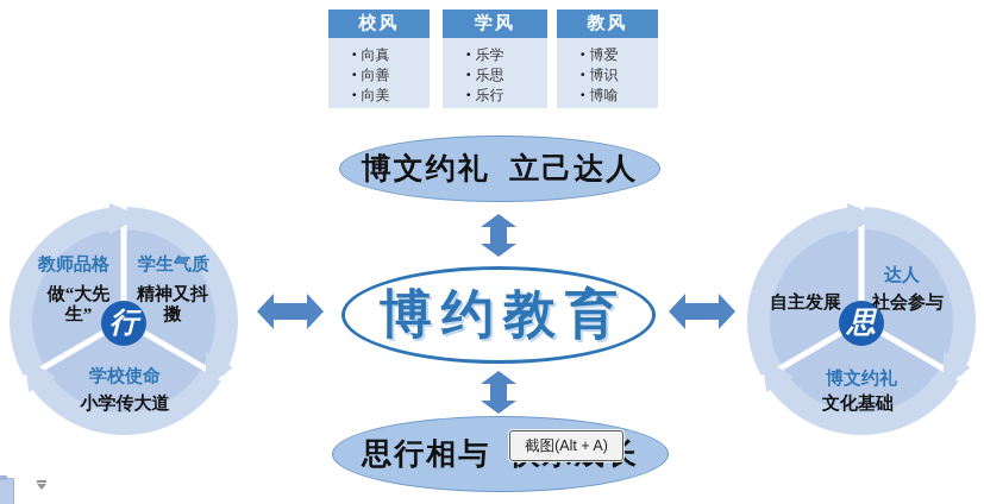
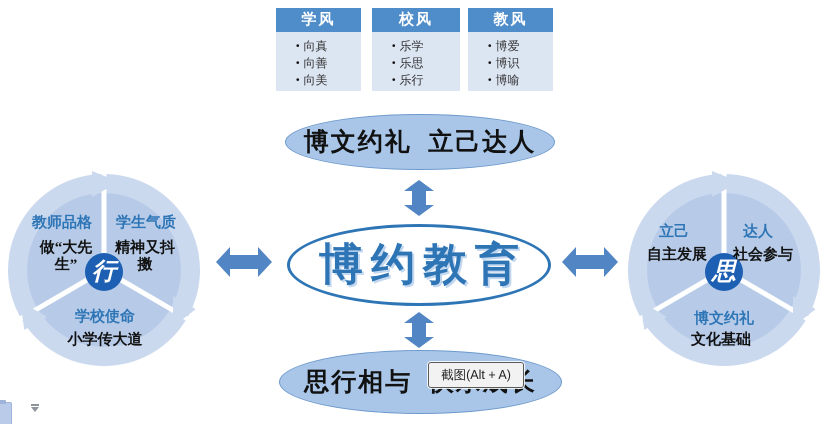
- 校风
+ 学风
  • 向真
  • 向善
  • 向美
- 学风
+ 校风
  • 乐学
  • 乐思
  • 乐行
  教风
  • 博爱
  • 博识
  • 博喻
  博文约礼 立己达人
  博约教育
  截图(Alt + A)
  教师品格
  做“大先生”
  学生气质
  精神又抖擞
  学校使命
  小学传大道
  行
+ 立己
  自主发展
  达人
  社会参与
  博文约礼
  文化基础
  思
